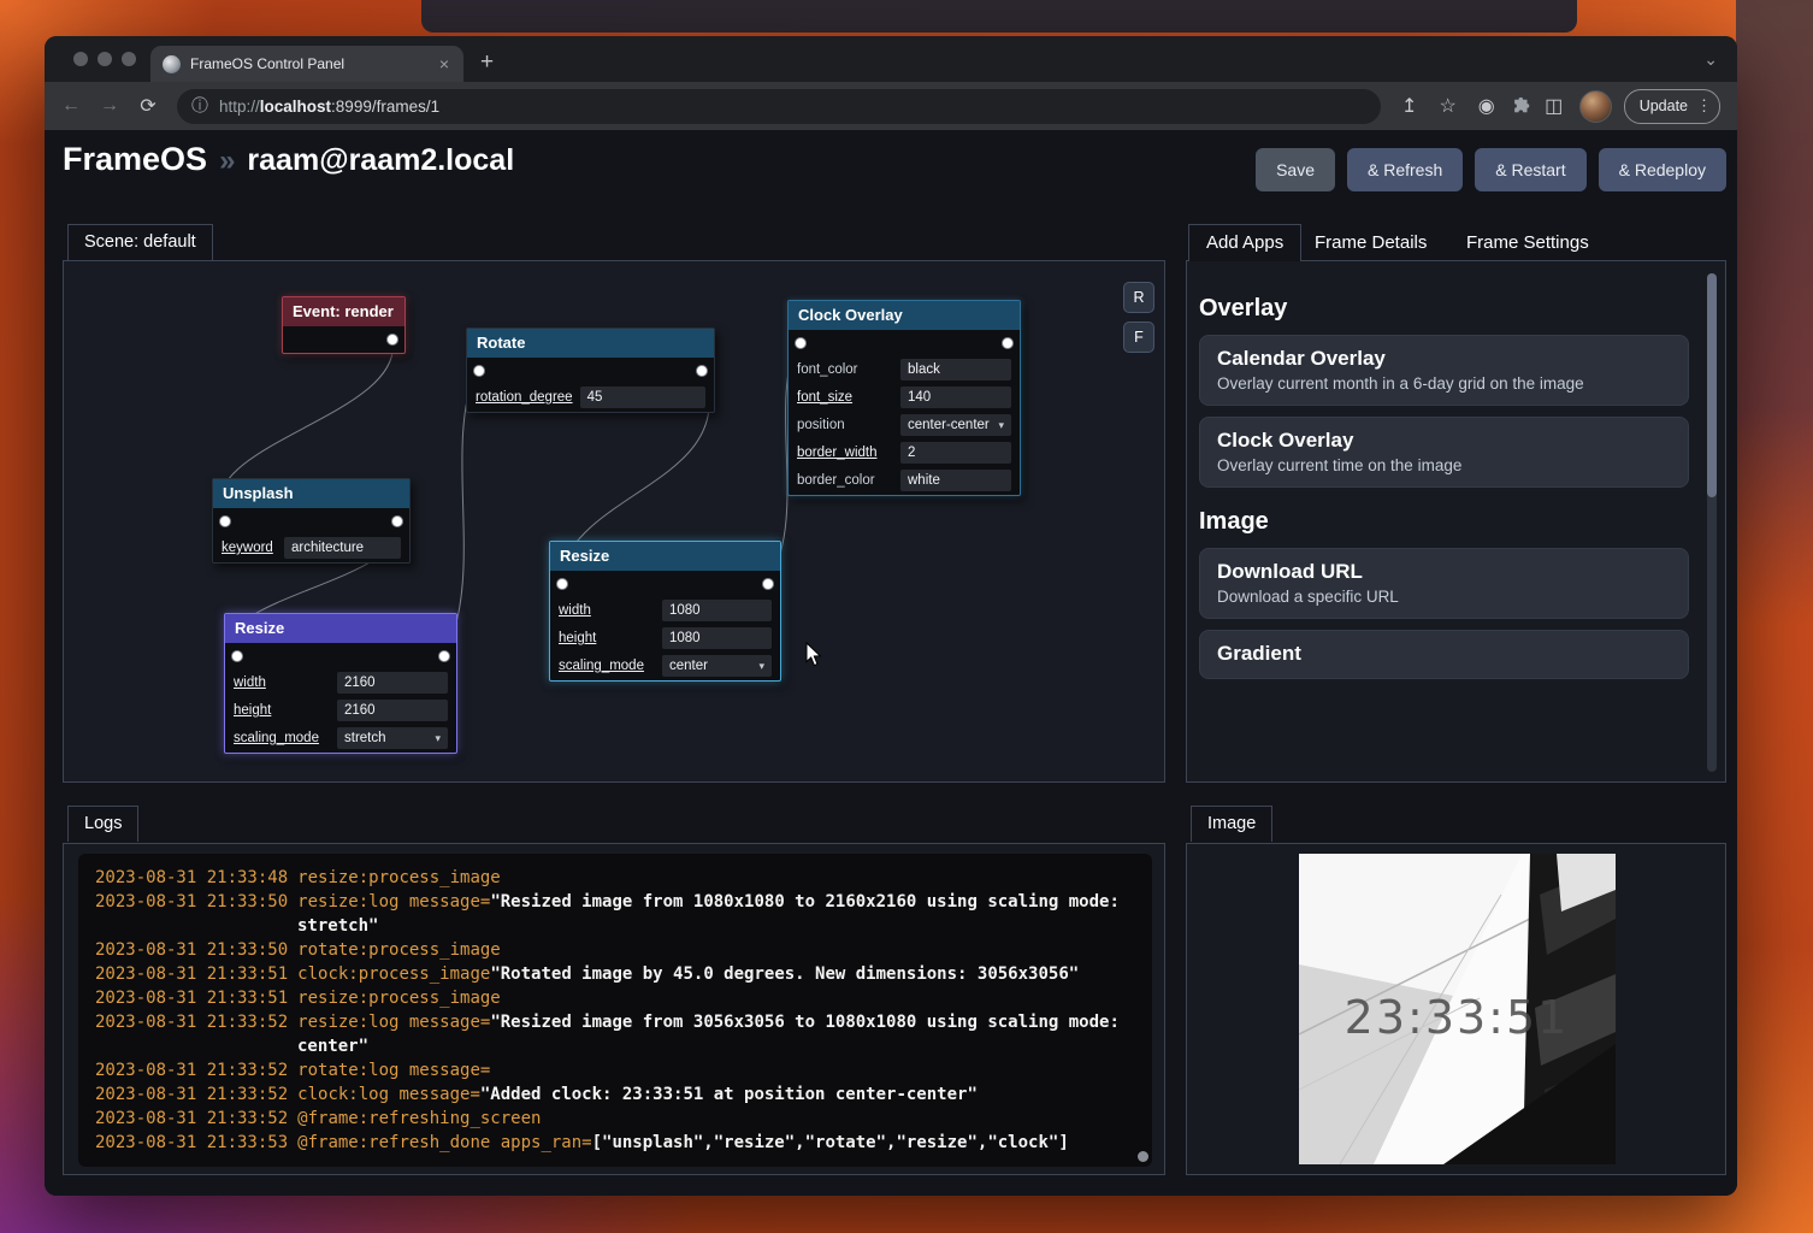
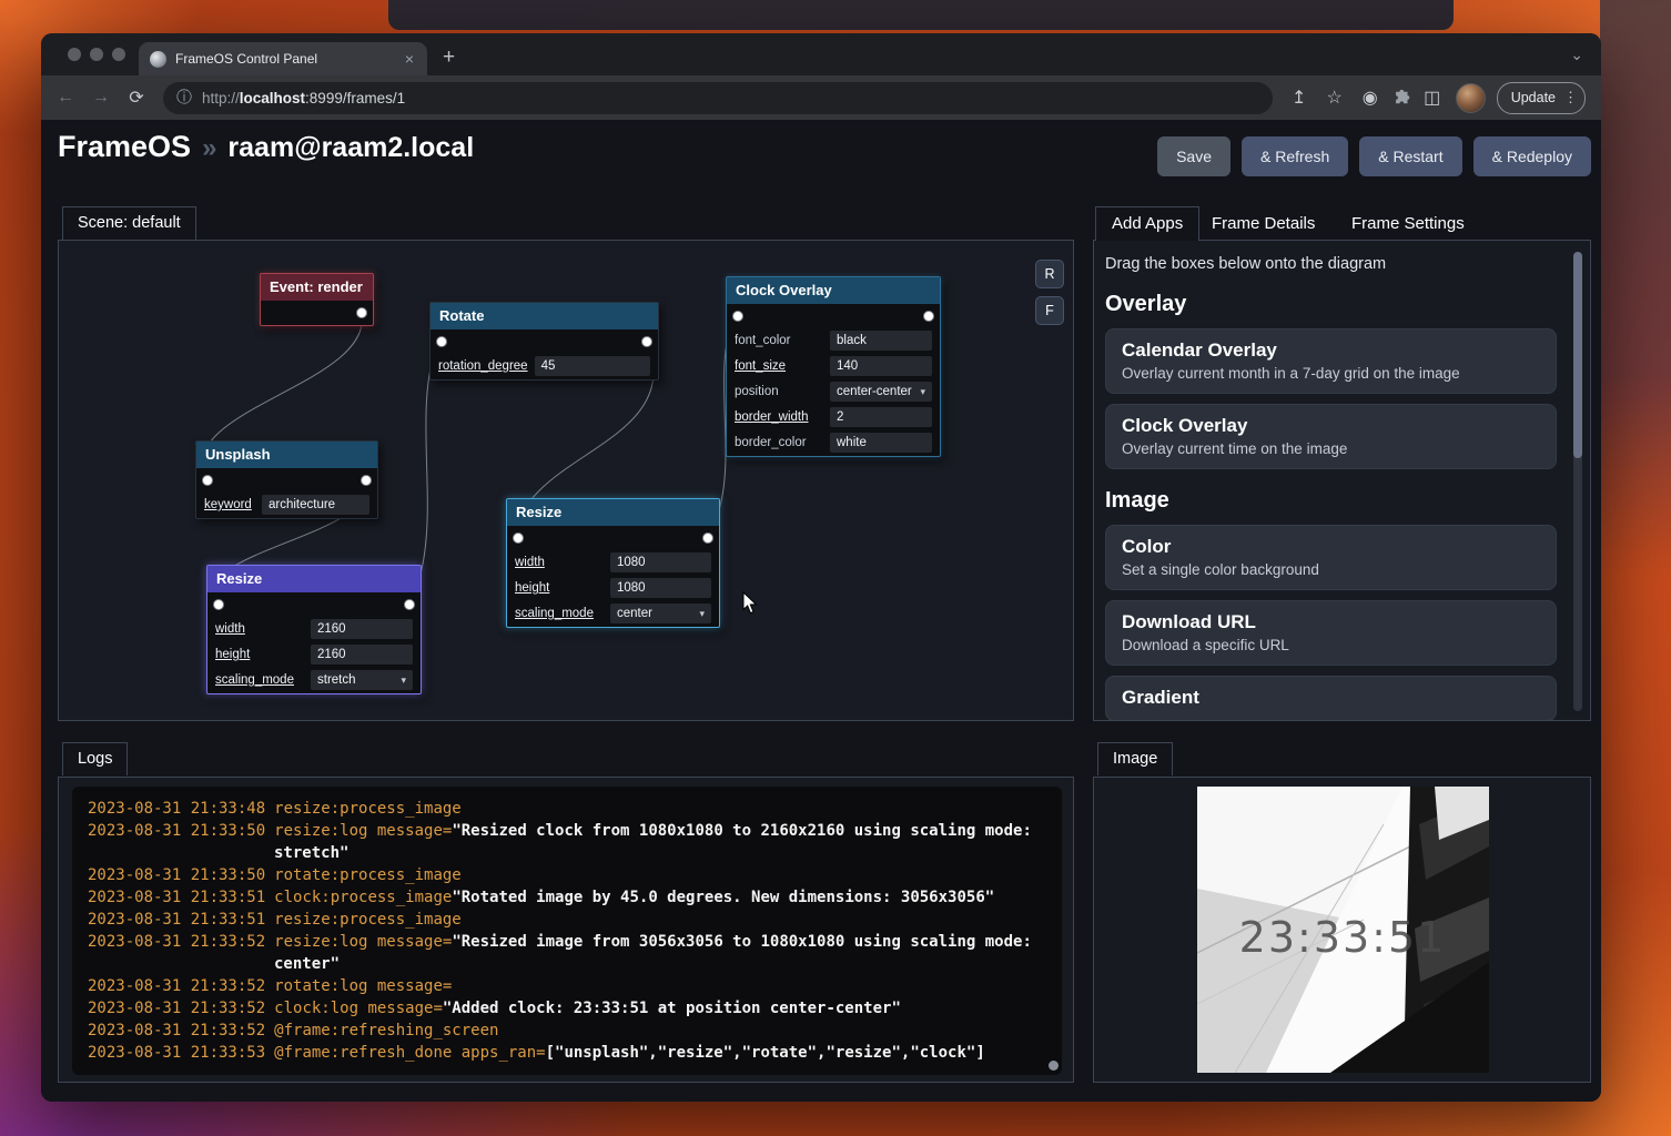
  FrameOS Control Panel
  ×
  +
  ⌄
  ←
  →
  ⟳
  ⓘ
  http://localhost:8999/frames/1
  ↥
  ☆
  ◉
  ◫
  Update
  ⋮
  FrameOS
  »
  raam@raam2.local
  Save
  & Refresh
  & Restart
  & Redeploy
  Scene: default
  Event: render
  Rotate
  rotation_degree
  45
  Clock Overlay
  font_color
  black
  font_size
  140
  position
  center-center
  ▾
  border_width
  2
  border_color
  white
  Unsplash
  keyword
  architecture
  Resize
  width
  2160
  height
  2160
  scaling_mode
  stretch
  ▾
  Resize
  width
  1080
  height
  1080
  scaling_mode
  center
  ▾
  R
  F
  Add Apps
  Frame Details
  Frame Settings
+ Drag the boxes below onto the diagram
  Overlay
  Calendar Overlay
- Overlay current month in a 6-day grid on the image
+ Overlay current month in a 7-day grid on the image
  Clock Overlay
  Overlay current time on the image
  Image
+ Color
+ Set a single color background
  Download URL
  Download a specific URL
  Gradient
  Logs
  2023-08-31 21:33:48 resize:process_image
- 2023-08-31 21:33:50 resize:log message="Resized image from 1080x1080 to 2160x2160 using scaling mode: stretch"
+ 2023-08-31 21:33:50 resize:log message="Resized clock from 1080x1080 to 2160x2160 using scaling mode: stretch"
  2023-08-31 21:33:50 rotate:process_image
  2023-08-31 21:33:51 clock:process_image"Rotated image by 45.0 degrees. New dimensions: 3056x3056"
  2023-08-31 21:33:51 resize:process_image
  2023-08-31 21:33:52 resize:log message="Resized image from 3056x3056 to 1080x1080 using scaling mode: center"
  2023-08-31 21:33:52 rotate:log message=
  2023-08-31 21:33:52 clock:log message="Added clock: 23:33:51 at position center-center"
  2023-08-31 21:33:52 @frame:refreshing_screen
  2023-08-31 21:33:53 @frame:refresh_done apps_ran=["unsplash","resize","rotate","resize","clock"]
  Image
  23:33:51
